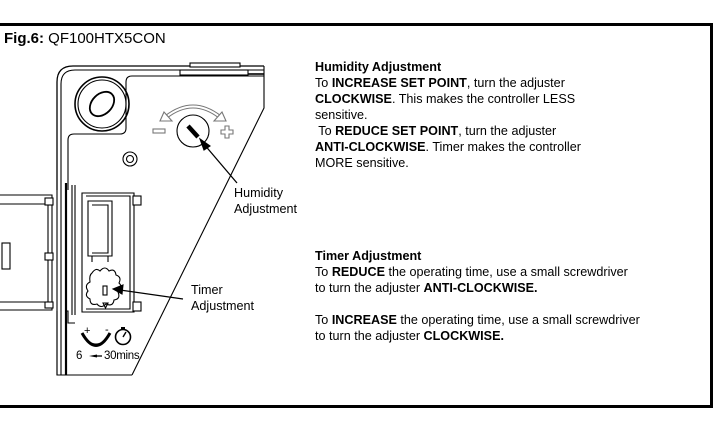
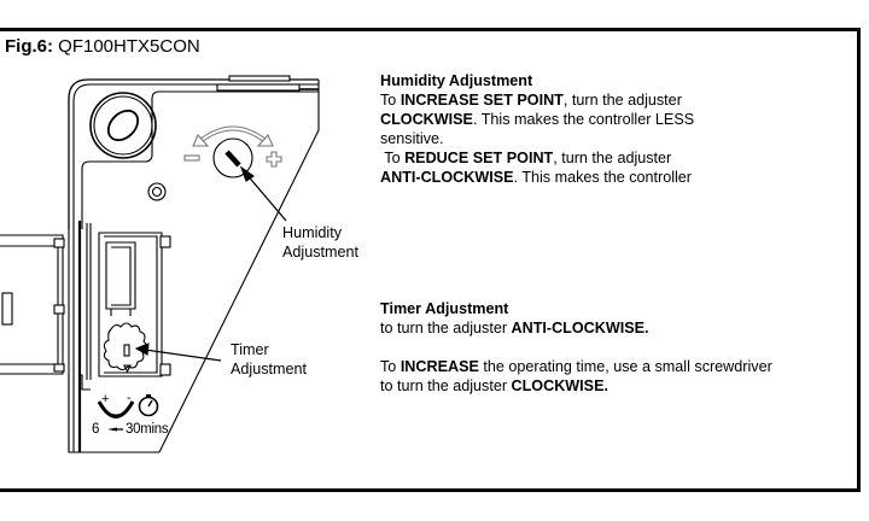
  Fig.6: QF100HTX5CON
  +
  -
  6
  30mins
  Humidity
  Adjustment
  Timer
  Adjustment
  Humidity Adjustment
  To INCREASE SET POINT, turn the adjuster
  CLOCKWISE. This makes the controller LESS
  sensitive.
  To REDUCE SET POINT, turn the adjuster
- ANTI-CLOCKWISE. Timer makes the controller
+ ANTI-CLOCKWISE. This makes the controller
- MORE sensitive.
  Timer Adjustment
- To REDUCE the operating time, use a small screwdriver
  to turn the adjuster ANTI-CLOCKWISE.
  To INCREASE the operating time, use a small screwdriver
  to turn the adjuster CLOCKWISE.
